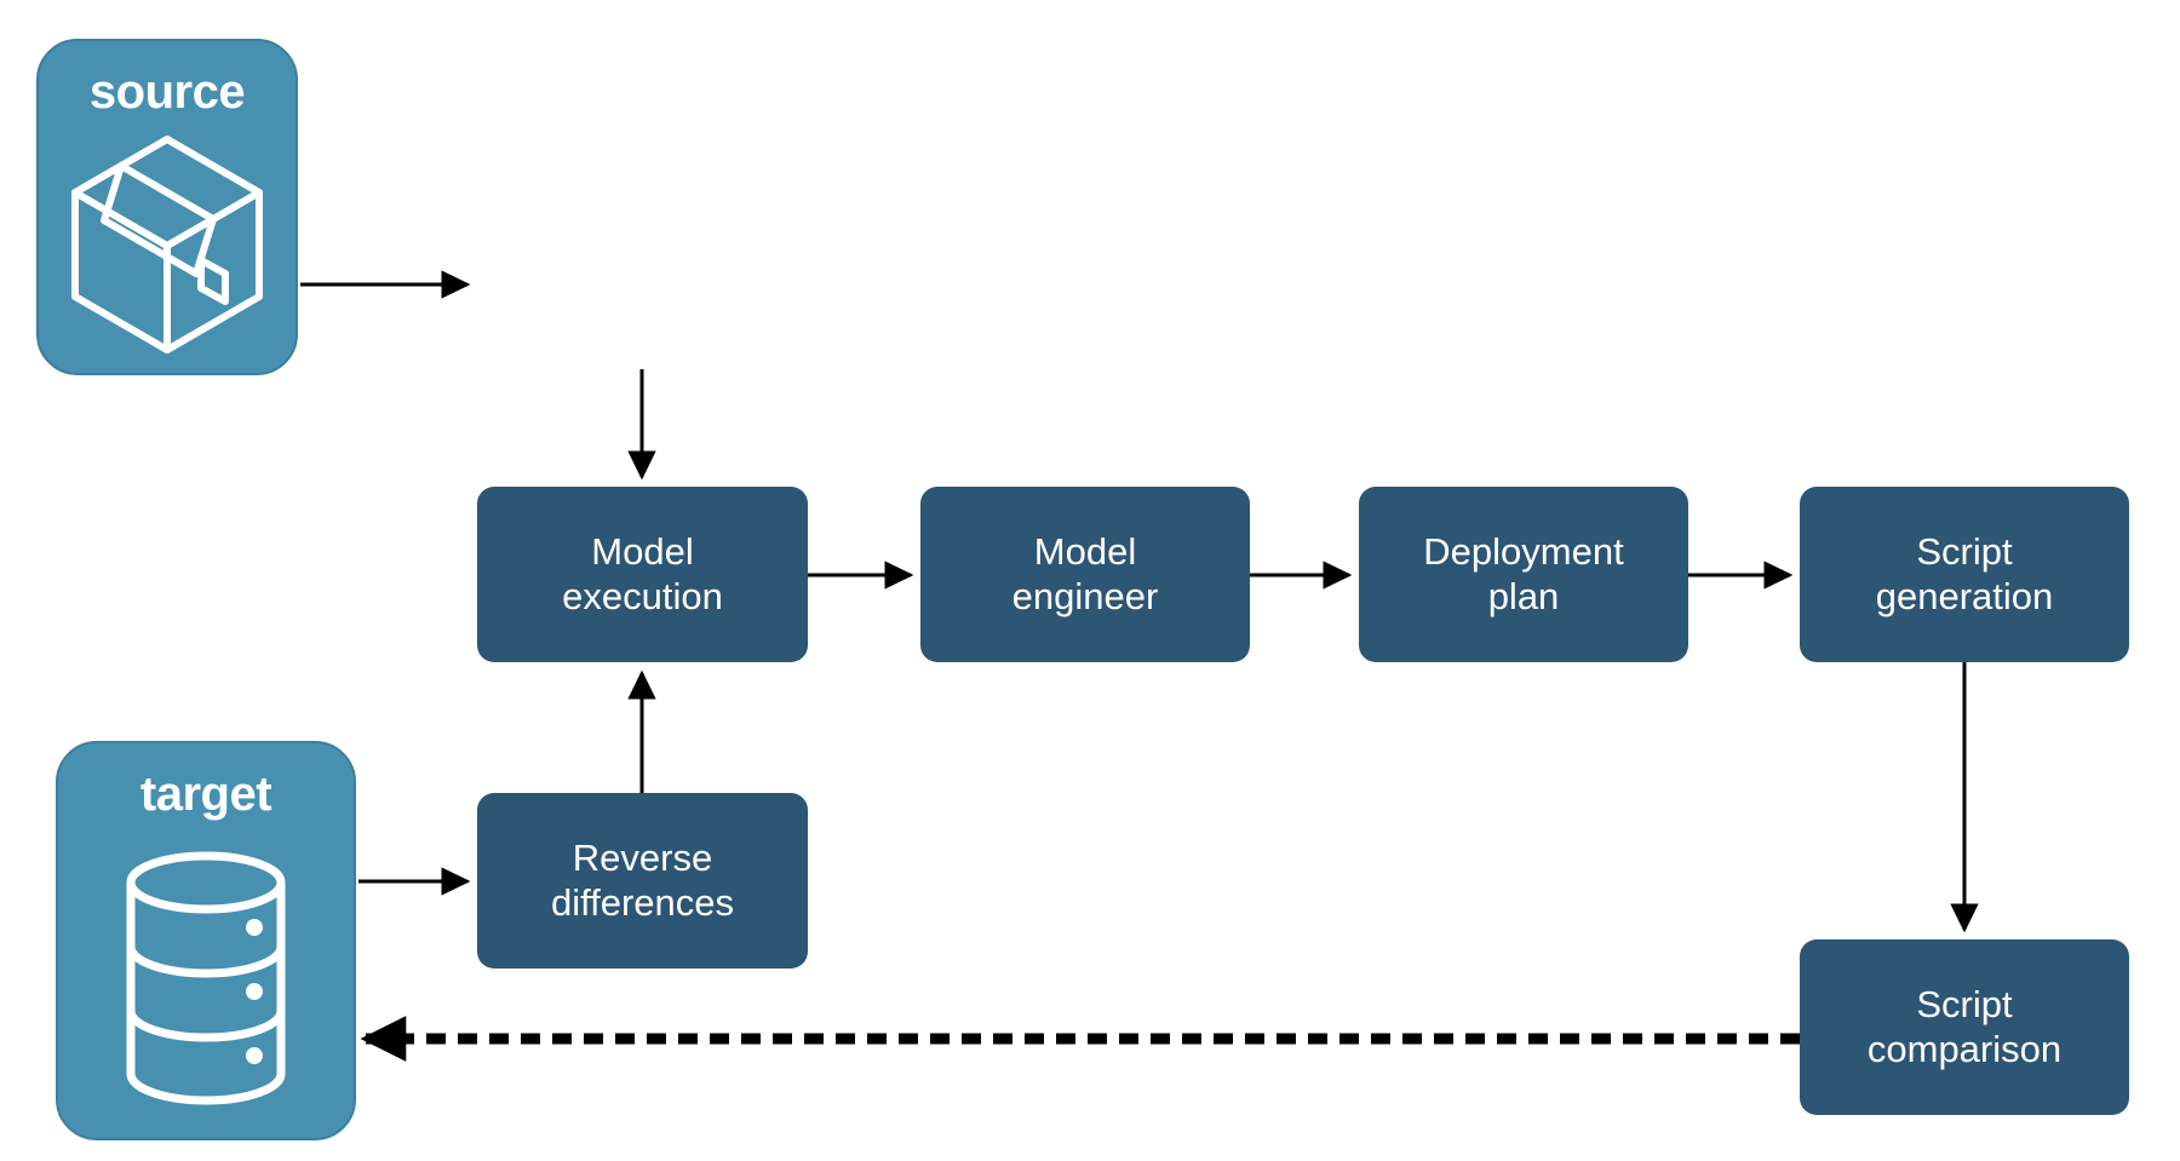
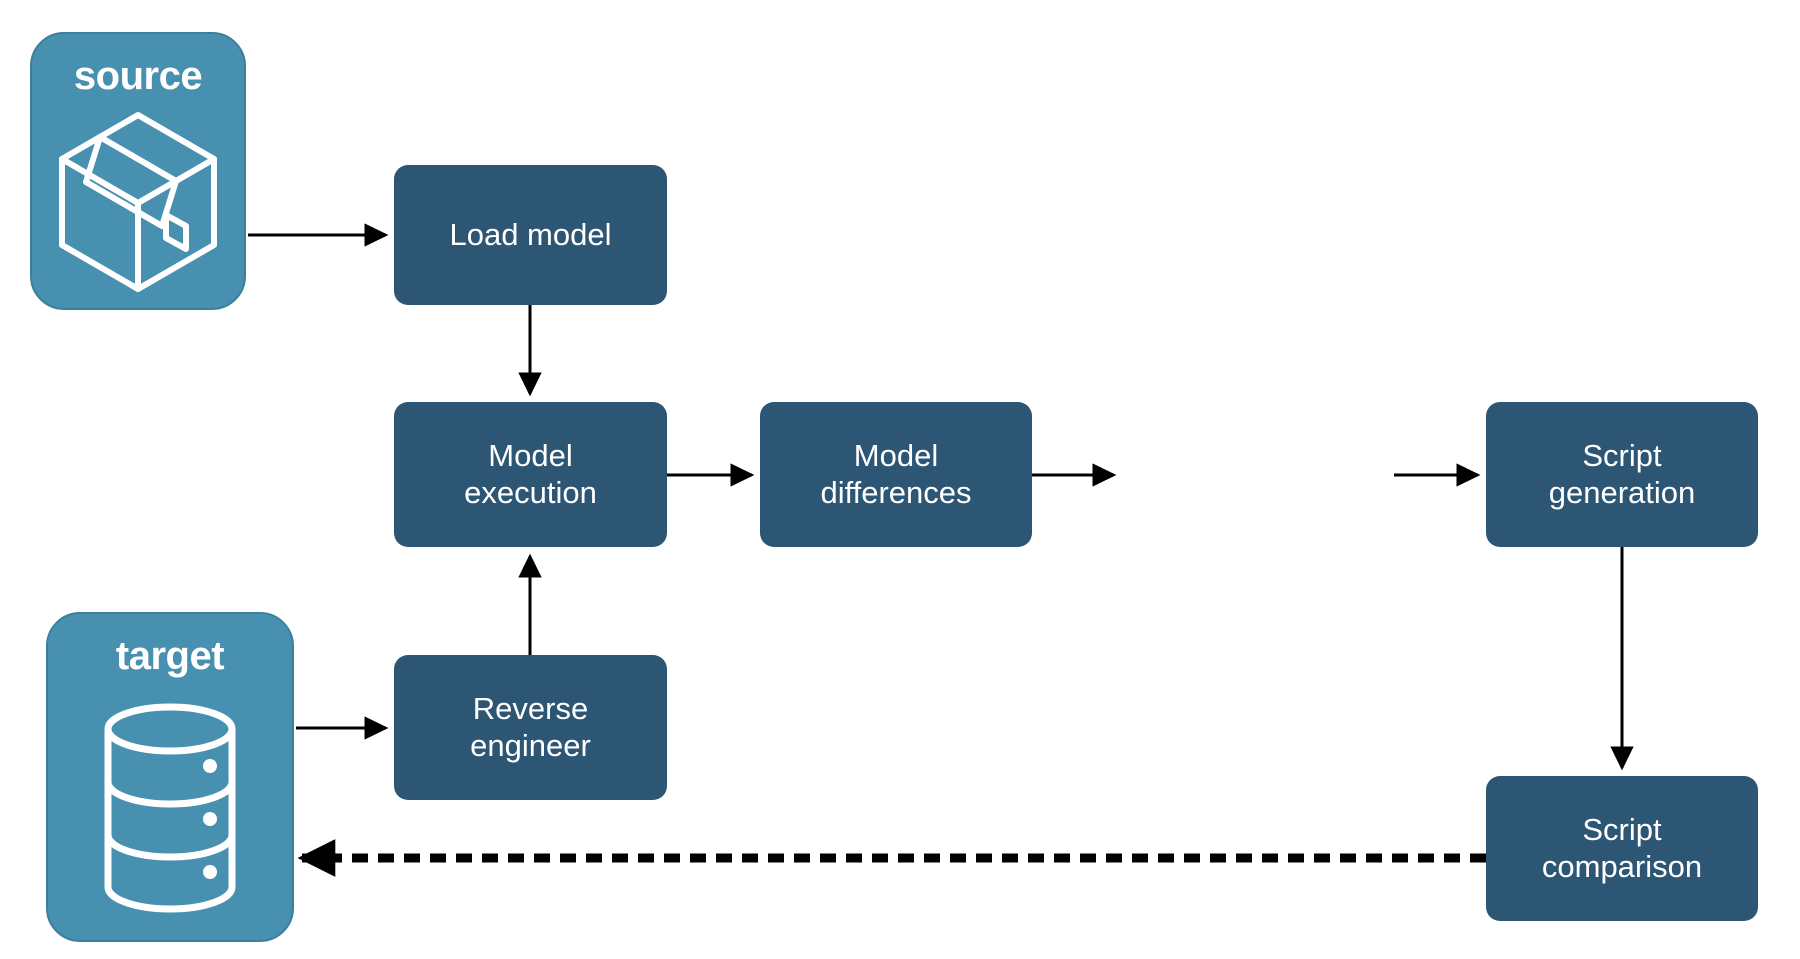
  source
  target
+ Load model
  Model
  execution
  Model
- engineer
+ differences
- Deployment
- plan
  Script
  generation
  Reverse
- differences
+ engineer
  Script
  comparison
